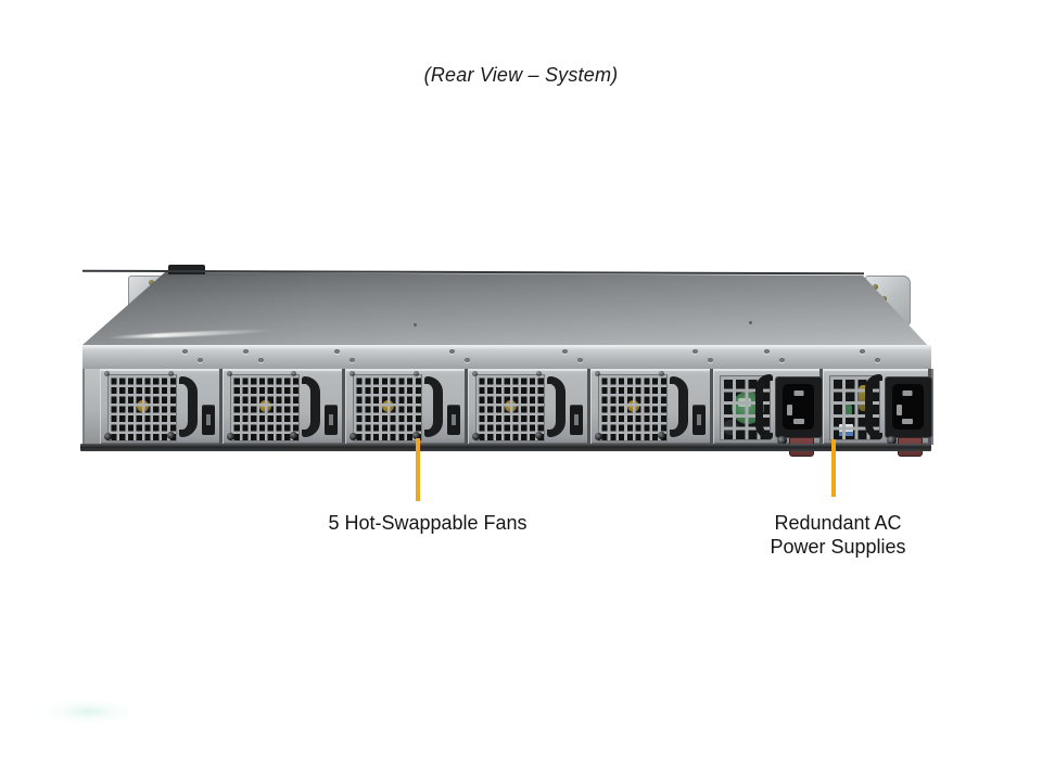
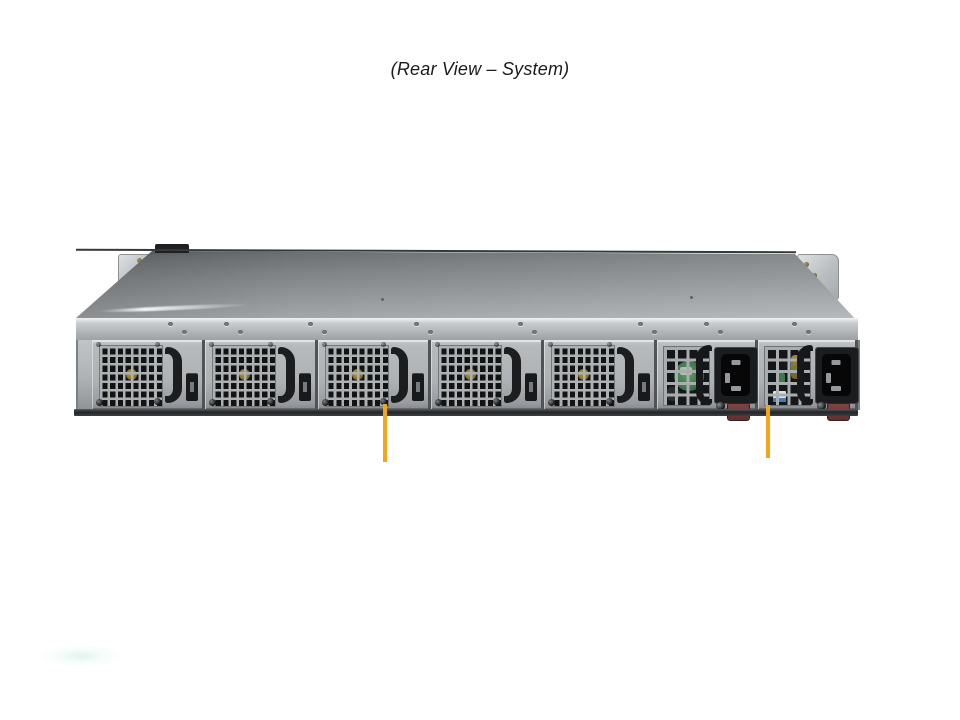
  (Rear View – System)
- 5 Hot-Swappable Fans
- Redundant AC
- Power Supplies
